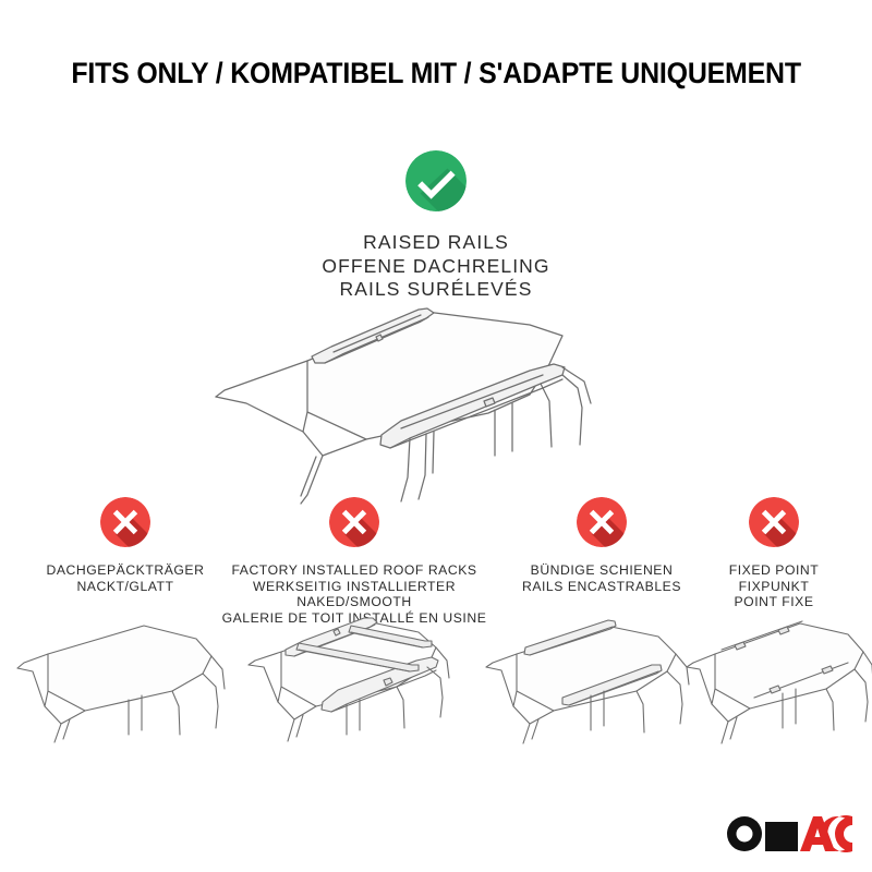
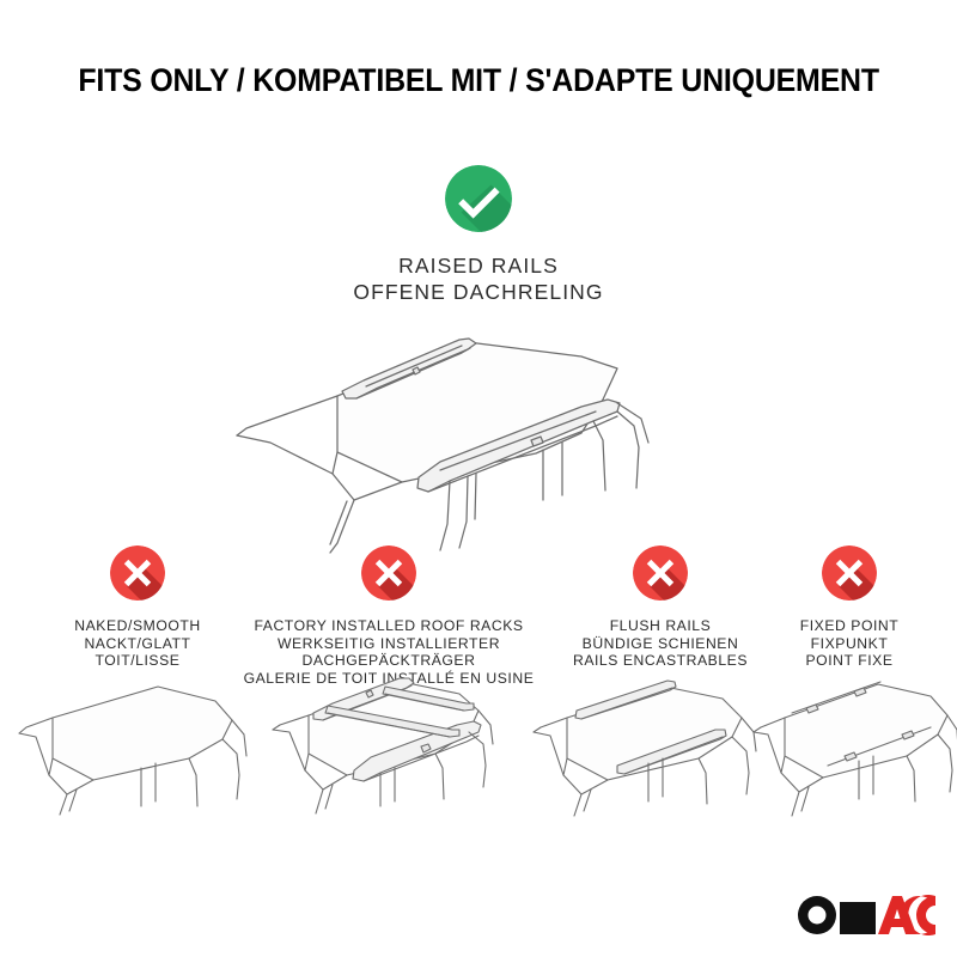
  FITS ONLY / KOMPATIBEL MIT / S'ADAPTE UNIQUEMENT
  RAISED RAILS
  OFFENE DACHRELING
- RAILS SURÉLEVÉS
- DACHGEPÄCKTRÄGER
+ NAKED/SMOOTH
  NACKT/GLATT
+ TOIT/LISSE
  FACTORY INSTALLED ROOF RACKS
  WERKSEITIG INSTALLIERTER
- NAKED/SMOOTH
+ DACHGEPÄCKTRÄGER
  GALERIE DE TOIT INTALLÉ EN USINE
+ FLUSH RAILS
  BÜNDIGE SCHIENEN
  RAILS ENCASTRABLES
  FIXED POINT
  FIXPUNKT
  POINT FIXE
